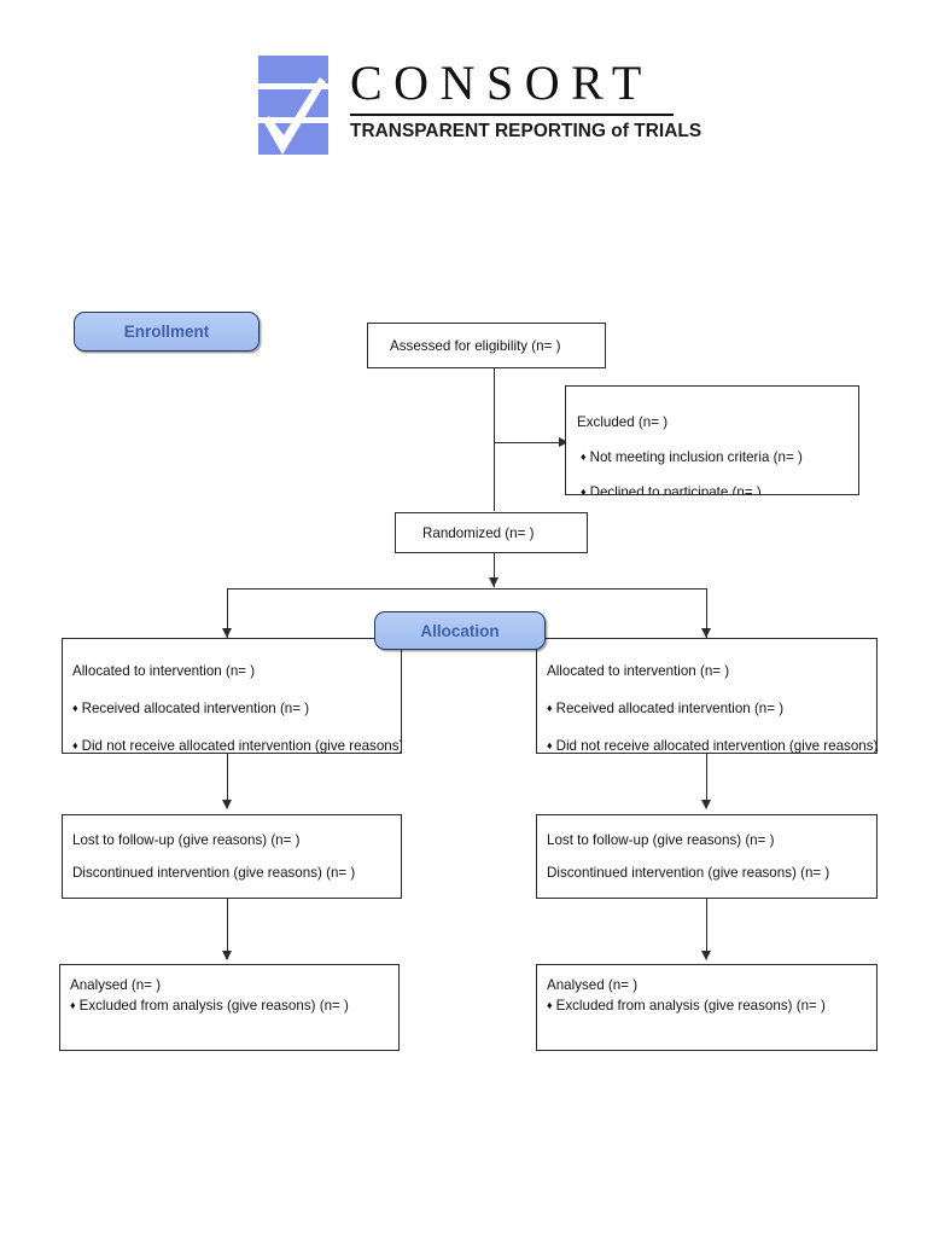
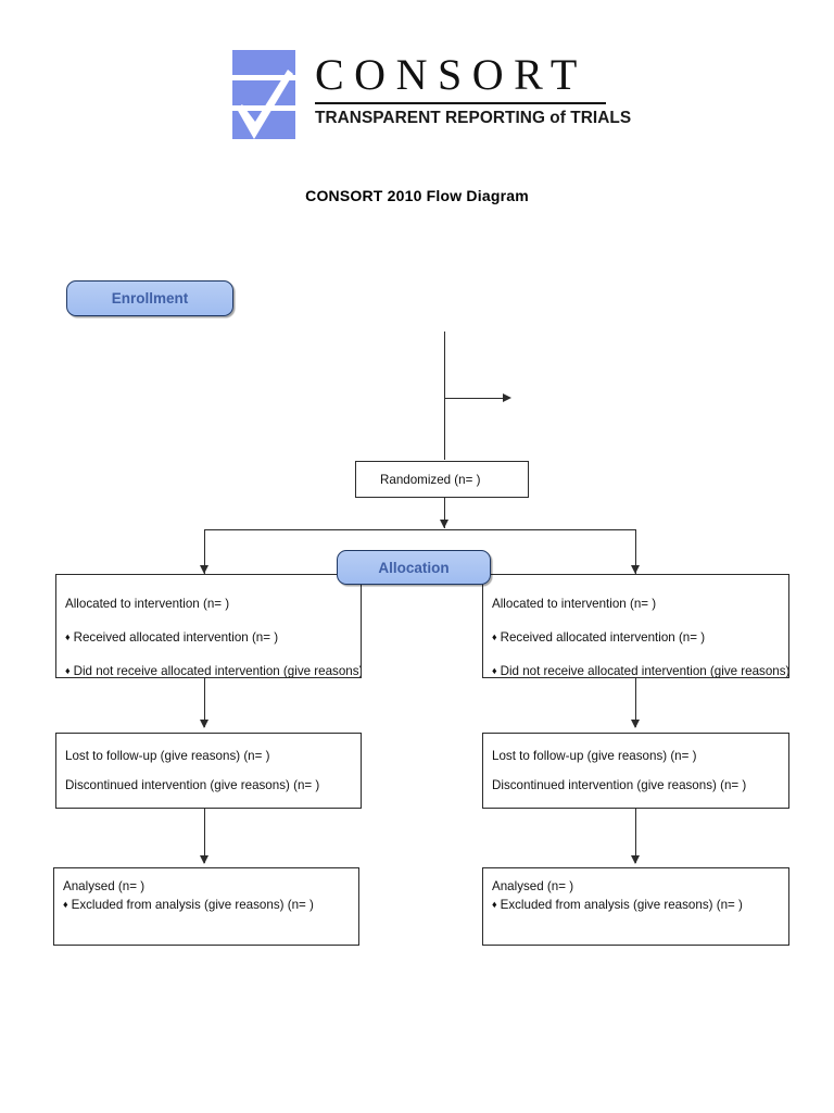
  CONSORT
  TRANSPARENT REPORTING of TRIALS
+ CONSORT 2010 Flow Diagram
  Enrollment
- Assessed for eligibility (n= )
- Excluded (n= )
- ♦ Not meeting inclusion criteria (n= )
- ♦ Declined to participate (n= )
  Randomized (n= )
  Allocation
  Allocated to intervention (n= )
  ♦ Received allocated intervention (n= )
  ♦ Did not receive allocated intervention (give reasons
  Allocated to intervention (n= )
  ♦ Received allocated intervention (n= )
  ♦ Did not receive allocated intervention (give reasons)
  Lost to follow-up (give reasons) (n= )
  Discontinued intervention (give reasons) (n= )
  Lost to follow-up (give reasons) (n= )
  Discontinued intervention (give reasons) (n= )
  Analysed (n= )
  ♦ Excluded from analysis (give reasons) (n= )
  Analysed (n= )
  ♦ Excluded from analysis (give reasons) (n= )
